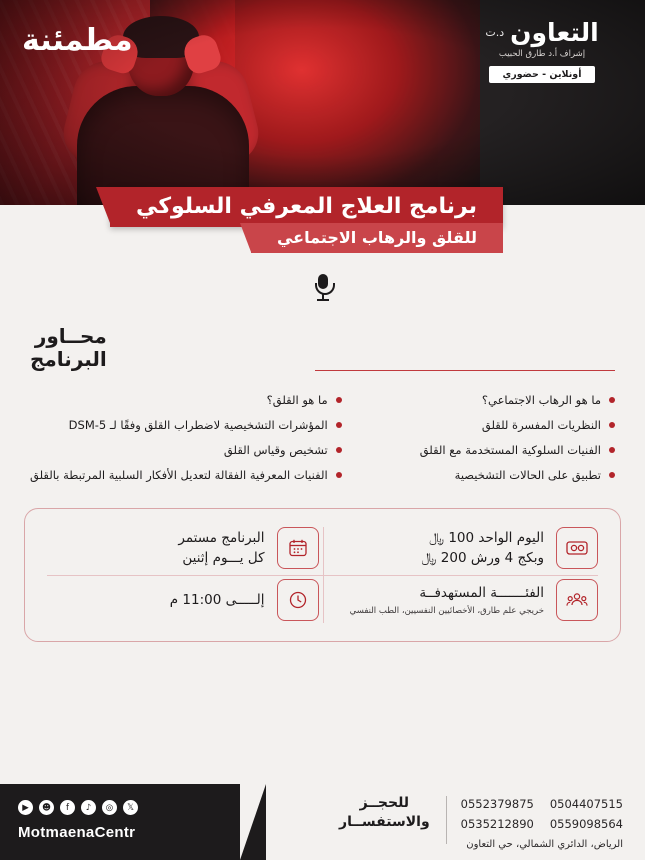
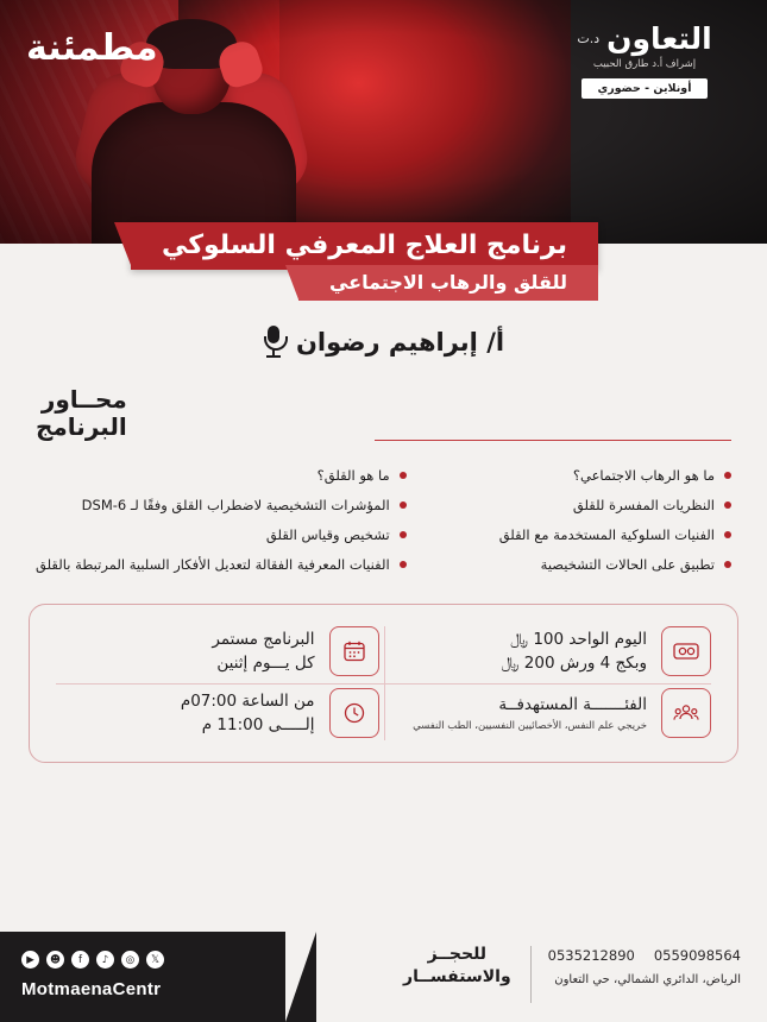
  التعاون
  د.ت
  إشراف أ.د طارق الحبيب
  أونلاين - حضوري
  مطمئنة
  برنامج العلاج المعرفي السلوكي
  للقلق والرهاب الاجتماعي
+ أ/ إبراهيم رضوان
  محــاور
  البرنامج
  ما هو الرهاب الاجتماعي؟
  النظريات المفسرة للقلق
  الفنيات السلوكية المستخدمة مع القلق
  تطبيق على الحالات التشخيصية
  ما هو القلق؟
- المؤشرات التشخيصية لاضطراب القلق وفقًا لـ DSM-5
+ المؤشرات التشخيصية لاضطراب القلق وفقًا لـ DSM-6
  تشخيص وقياس القلق
  الفنيات المعرفية الفقالة لتعديل الأفكار السلبية المرتبطة بالقلق
  اليوم الواحد 100 ﷼
  وبكج 4 ورش 200 ﷼
  البرنامج مستمر
  كل يـــوم إثنين
  الفئـــــــة المستهدفــة
- خريجي علم طارق، الأخصائيين النفسيين، الطب النفسي
+ خريجي علم النفس، الأخصائيين النفسيين، الطب النفسي
+ من الساعة 07:00م
  إلـــــى 11:00 م
  𝕏
  ◎
  ♪
  f
  ☻
  ▶
  MotmaenaCentr
- 0552379875
- 0504407515
  0535212890
  0559098564
  الرياض، الدائري الشمالي، حي التعاون
  للحجــز
  والاستفســار
